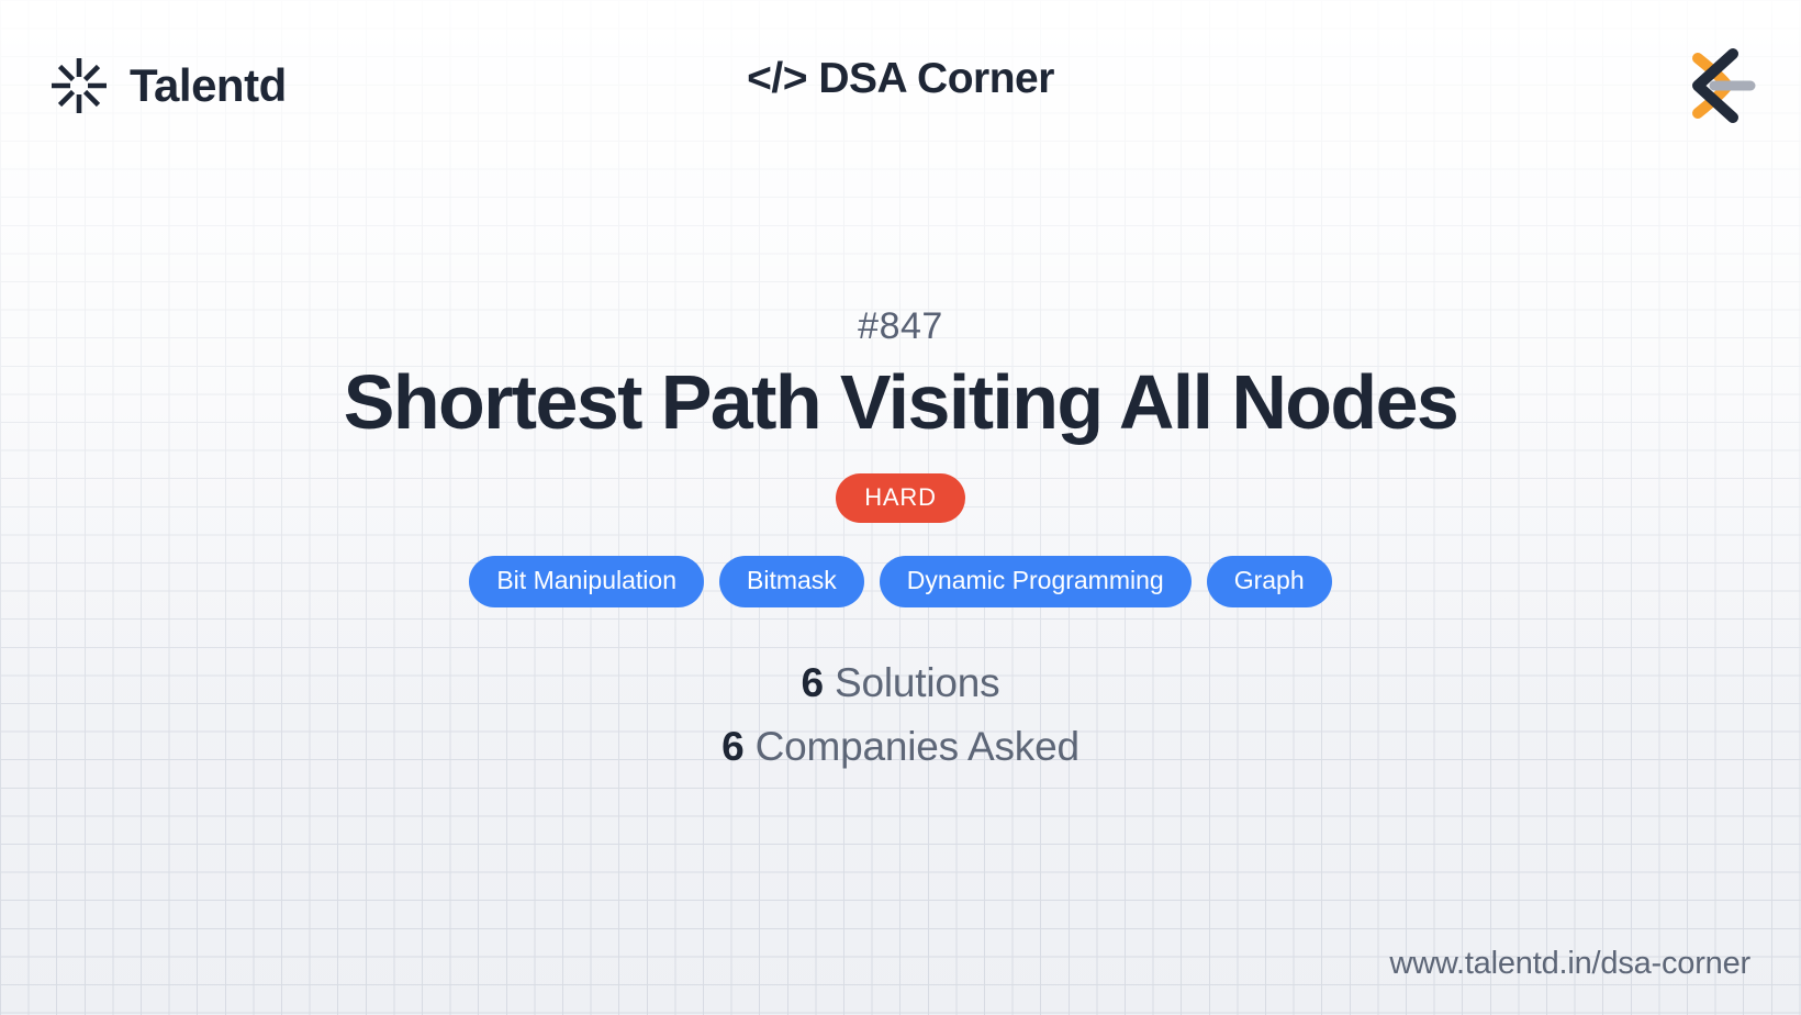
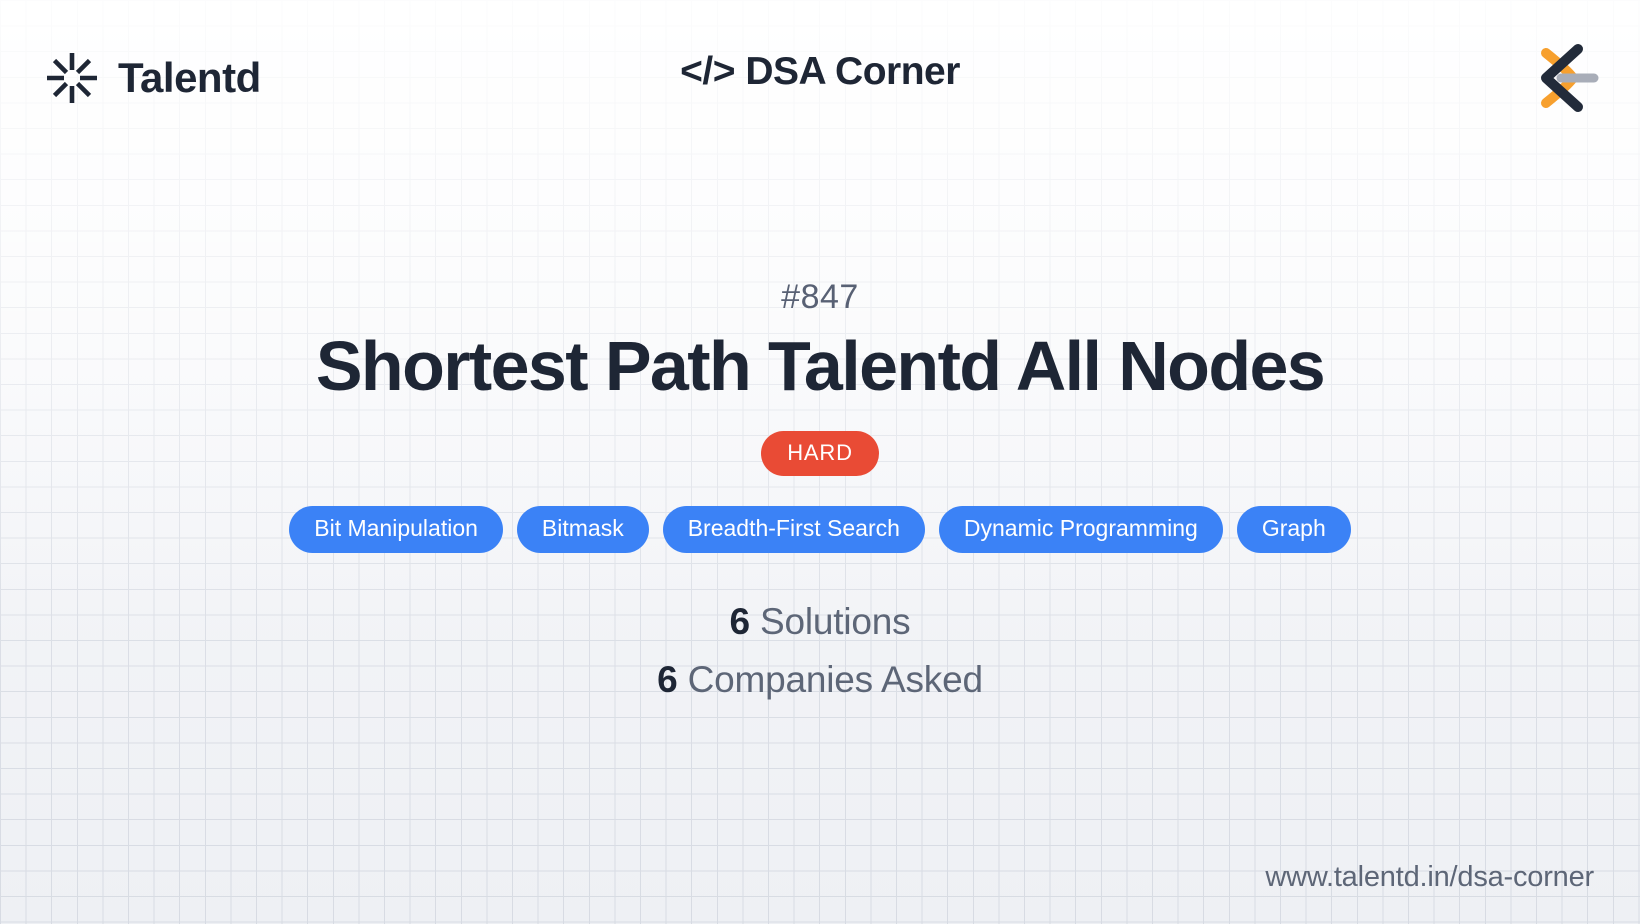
  Talentd
  </> DSA Corner
  #847
- Shortest Path Visiting All Nodes
+ Shortest Path Talentd All Nodes
  HARD
  Bit Manipulation
  Bitmask
+ Breadth-First Search
  Dynamic Programming
  Graph
  6 Solutions
  6 Companies Asked
  www.talentd.in/dsa-corner
